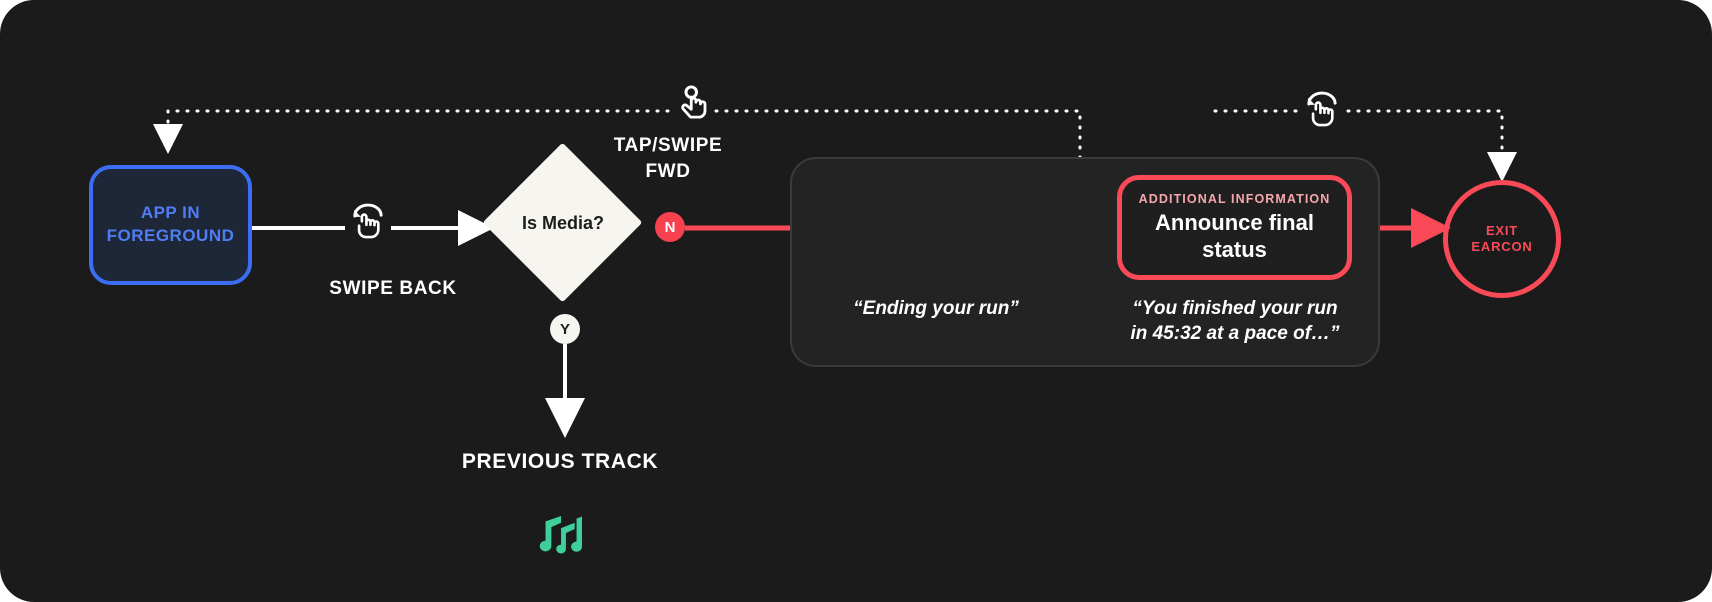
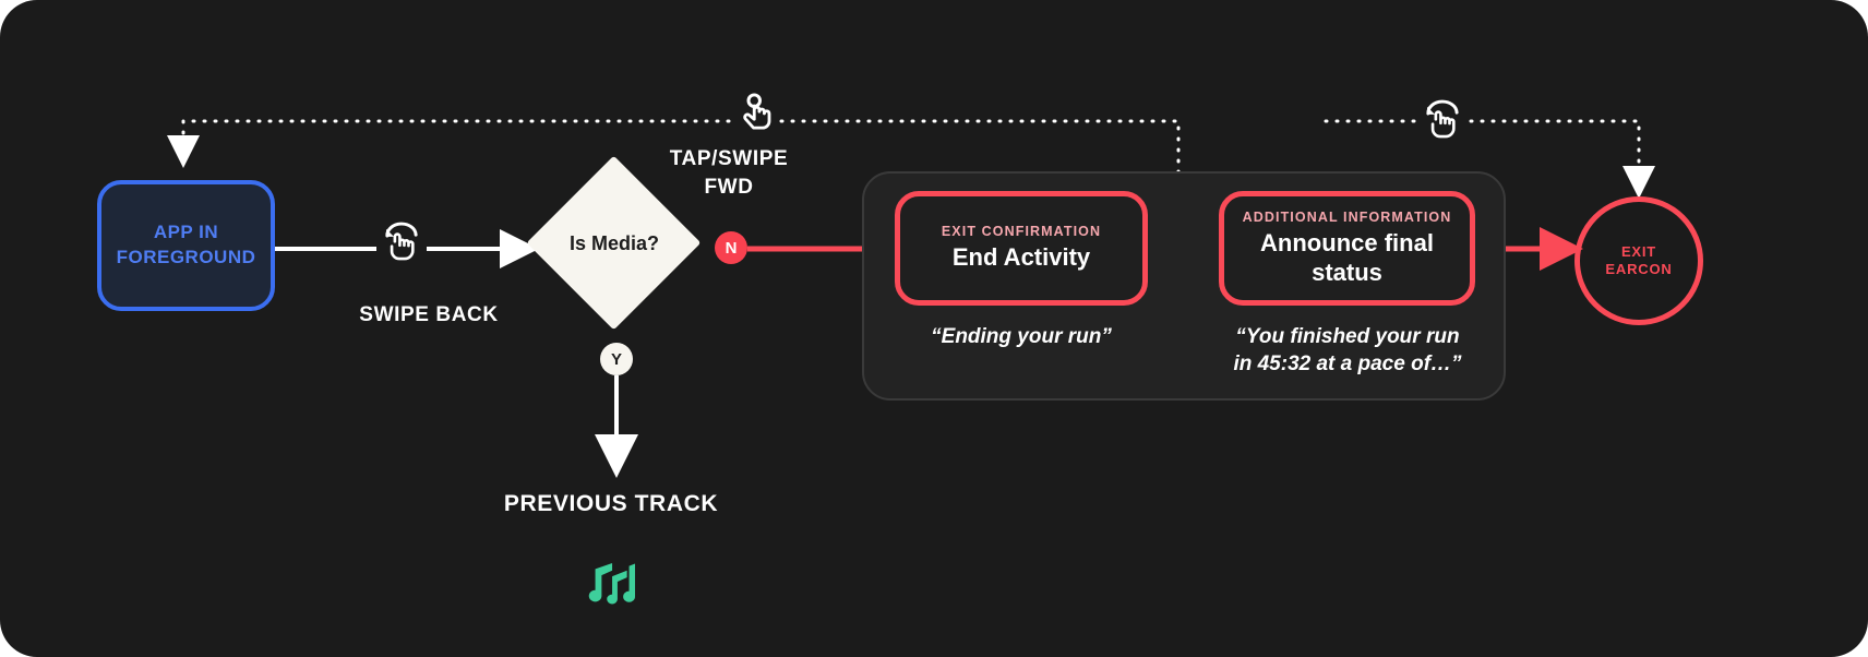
  APP IN
  FOREGROUND
  SWIPE BACK
  Is Media?
  N
  Y
  TAP/SWIPE
  FWD
+ EXIT CONFIRMATION
+ End Activity
  “Ending your run”
  ADDITIONAL INFORMATION
  Announce final
  status
  “You finished your run
  in 45:32 at a pace of…”
  EXIT
  EARCON
  PREVIOUS TRACK
